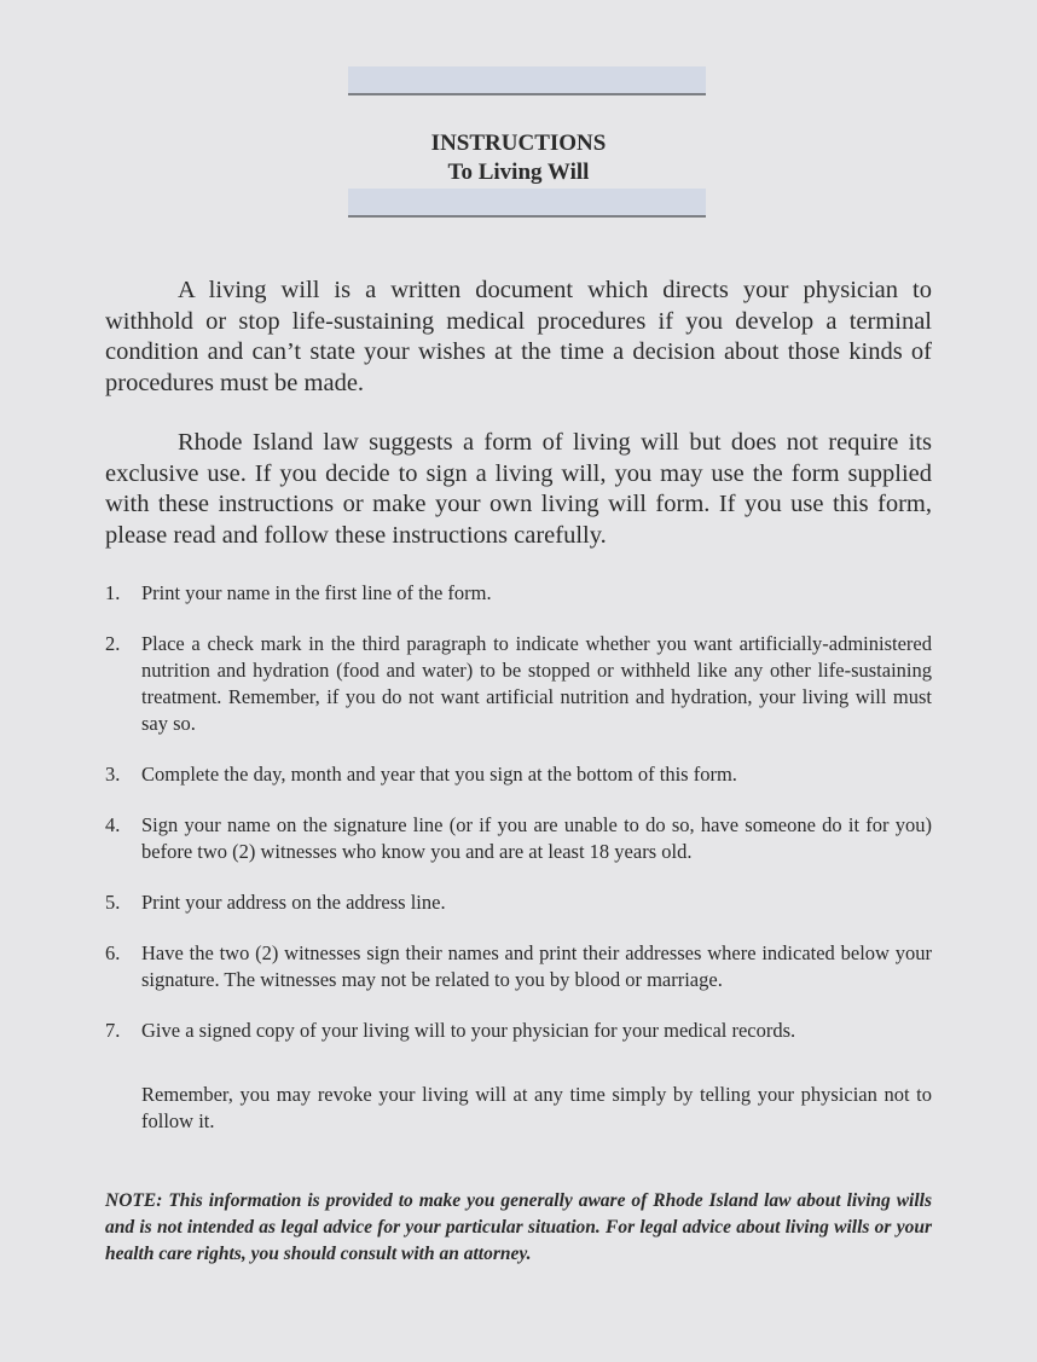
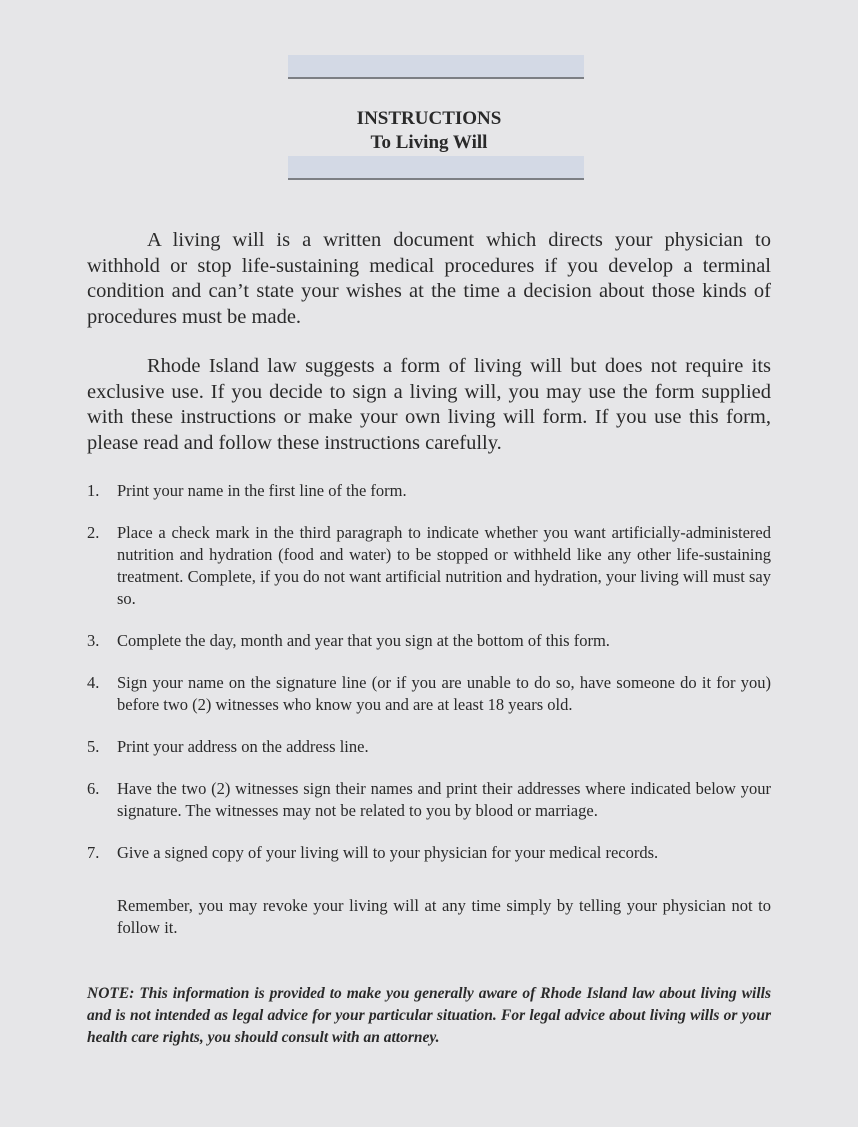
  INSTRUCTIONS
  To Living Will
  A living will is a written document which directs your physician to withhold or stop life-sustaining medical procedures if you develop a terminal condition and can’t state your wishes at the time a decision about those kinds of procedures must be made.
  Rhode Island law suggests a form of living will but does not require its exclusive use. If you decide to sign a living will, you may use the form supplied with these instructions or make your own living will form. If you use this form, please read and follow these instructions carefully.
  1.
  Print your name in the first line of the form.
  2.
- Place a check mark in the third paragraph to indicate whether you want artificially-administered nutrition and hydration (food and water) to be stopped or withheld like any other life-sustaining treatment. Remember, if you do not want artificial nutrition and hydration, your living will must say so.
+ Place a check mark in the third paragraph to indicate whether you want artificially-administered nutrition and hydration (food and water) to be stopped or withheld like any other life-sustaining treatment. Complete, if you do not want artificial nutrition and hydration, your living will must say so.
  3.
  Complete the day, month and year that you sign at the bottom of this form.
  4.
  Sign your name on the signature line (or if you are unable to do so, have someone do it for you) before two (2) witnesses who know you and are at least 18 years old.
  5.
  Print your address on the address line.
  6.
  Have the two (2) witnesses sign their names and print their addresses where indicated below your signature. The witnesses may not be related to you by blood or marriage.
  7.
  Give a signed copy of your living will to your physician for your medical records.
  Remember, you may revoke your living will at any time simply by telling your physician not to follow it.
  NOTE: This information is provided to make you generally aware of Rhode Island law about living wills and is not intended as legal advice for your particular situation. For legal advice about living wills or your health care rights, you should consult with an attorney.
